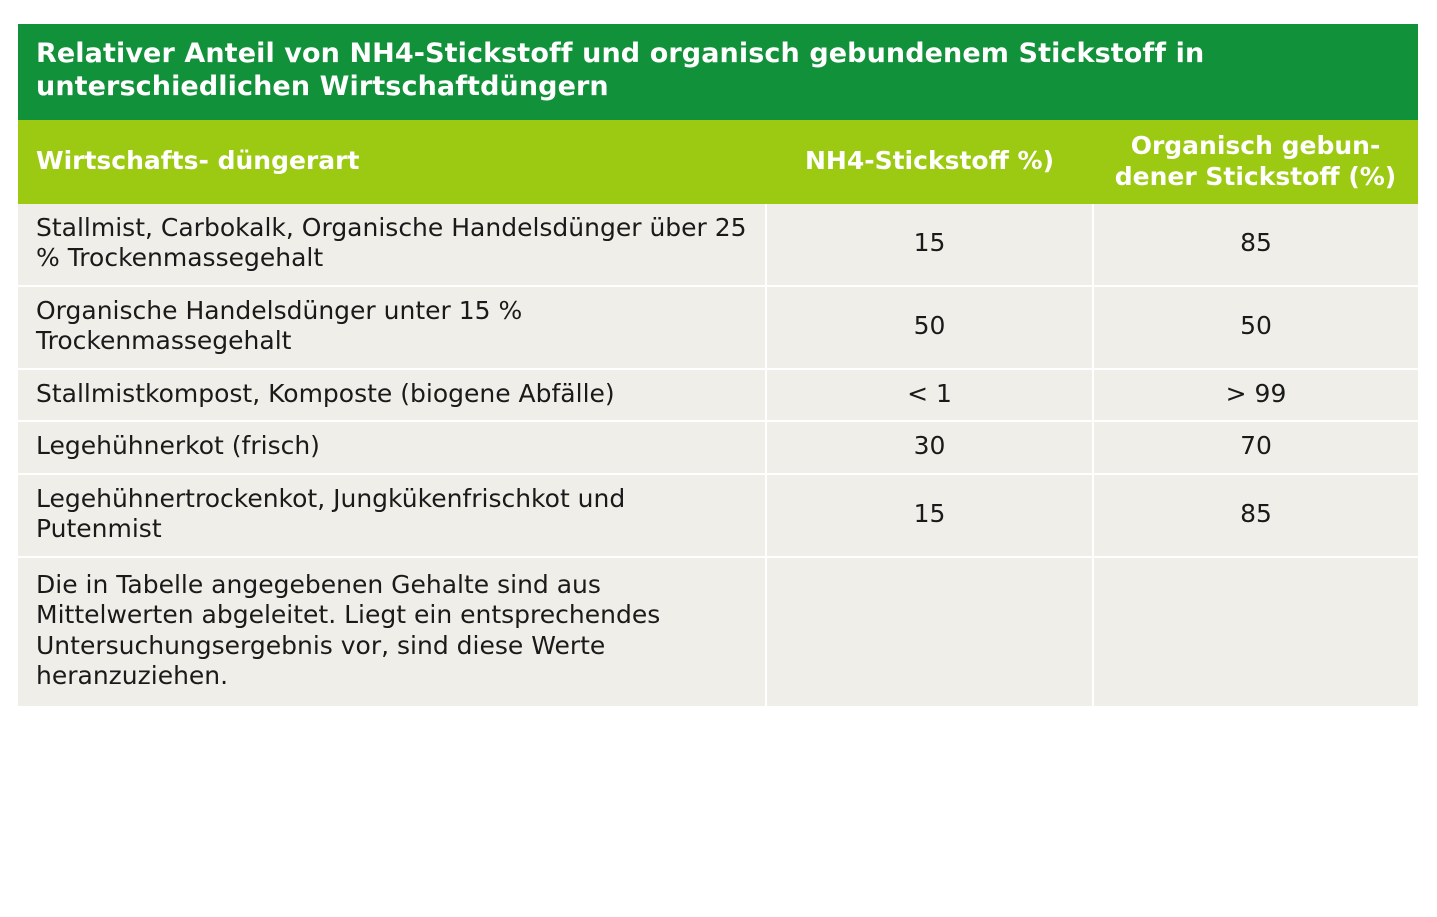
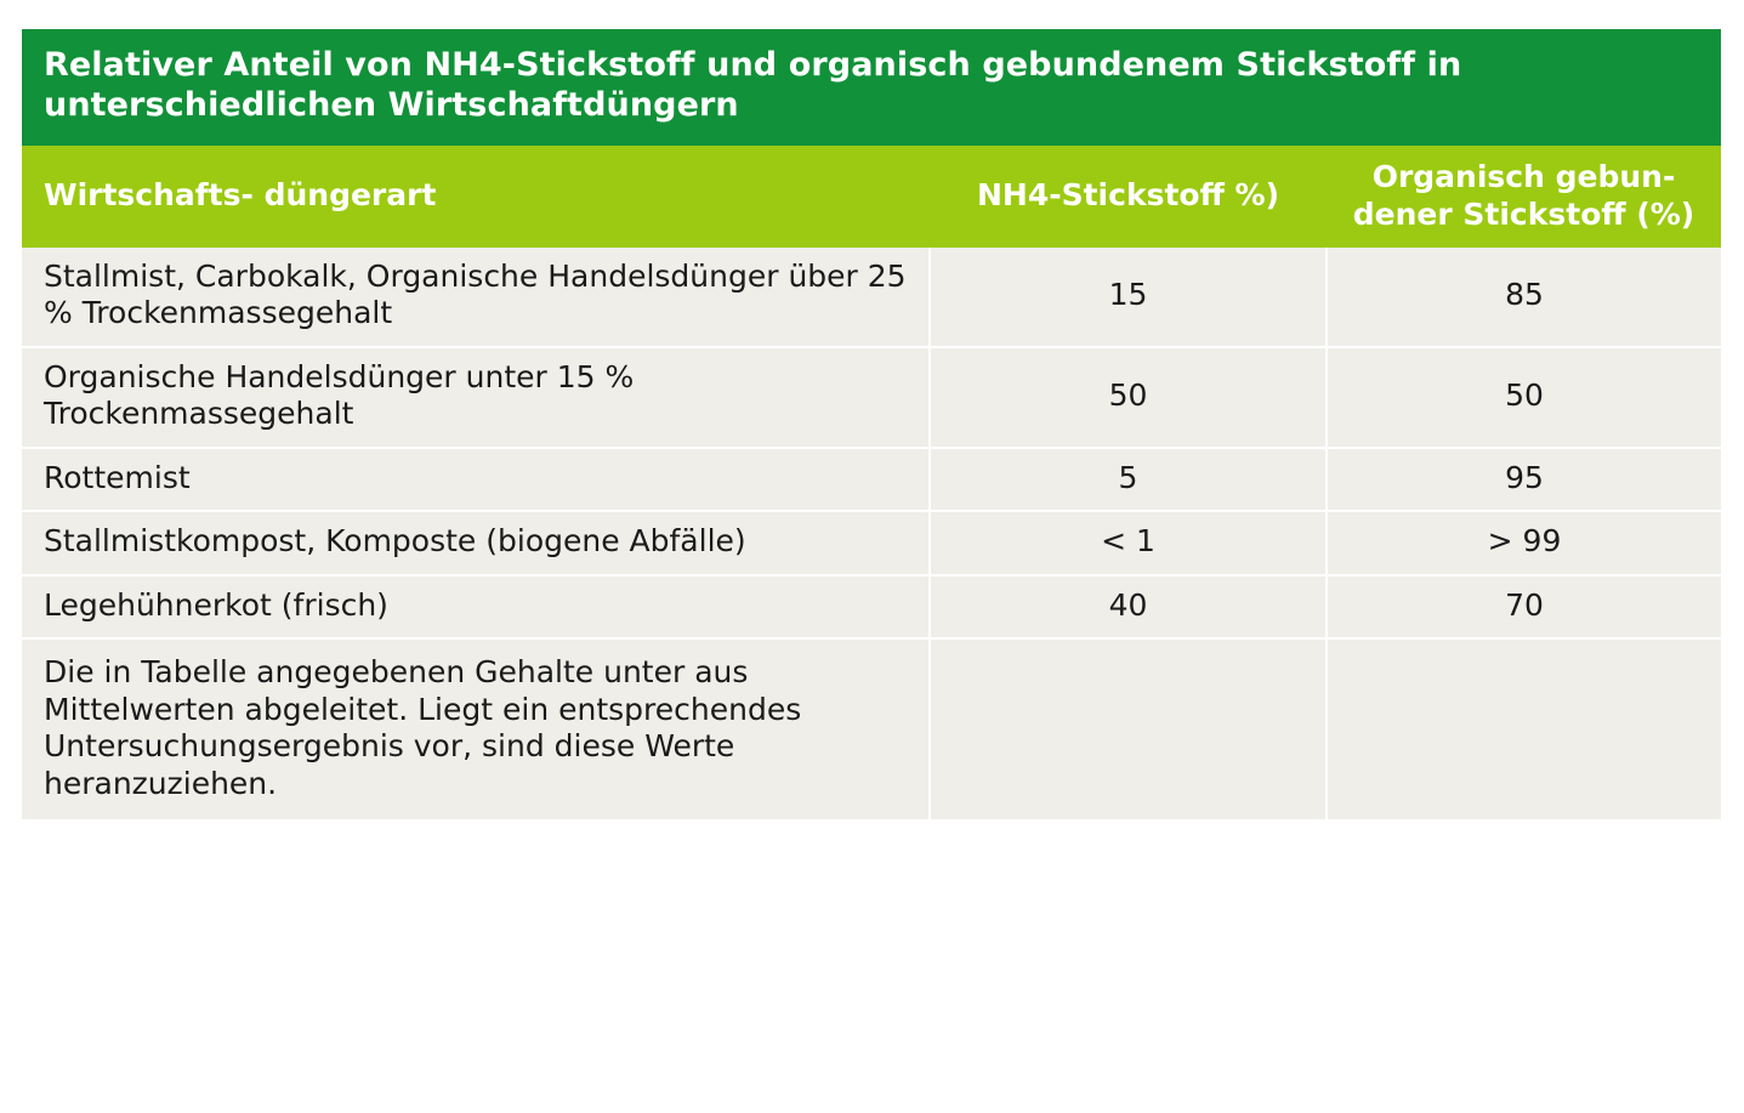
  Relativer Anteil von NH4-Stickstoff und organisch gebundenem Stickstoff in unterschiedlichen Wirtschaftdüngern
  Wirtschafts- düngerart	NH4-Stickstoff %)	Organisch gebun- dener Stickstoff (%)
  Stallmist, Carbokalk, Organische Handelsdünger über 25 % Trockenmassegehalt	15	85
  Organische Handelsdünger unter 15 % Trockenmassegehalt	50	50
+ Rottemist	5	95
  Stallmistkompost, Komposte (biogene Abfälle)	< 1	> 99
- Legehühnerkot (frisch)	30	70
+ Legehühnerkot (frisch)	40	70
- Legehühnertrockenkot, Jungkükenfrischkot und Putenmist	15	85
- Die in Tabelle angegebenen Gehalte sind aus Mittelwerten abgeleitet. Liegt ein entsprechendes Untersuchungsergebnis vor, sind diese Werte heranzuziehen.
+ Die in Tabelle angegebenen Gehalte unter aus Mittelwerten abgeleitet. Liegt ein entsprechendes Untersuchungsergebnis vor, sind diese Werte heranzuziehen.
